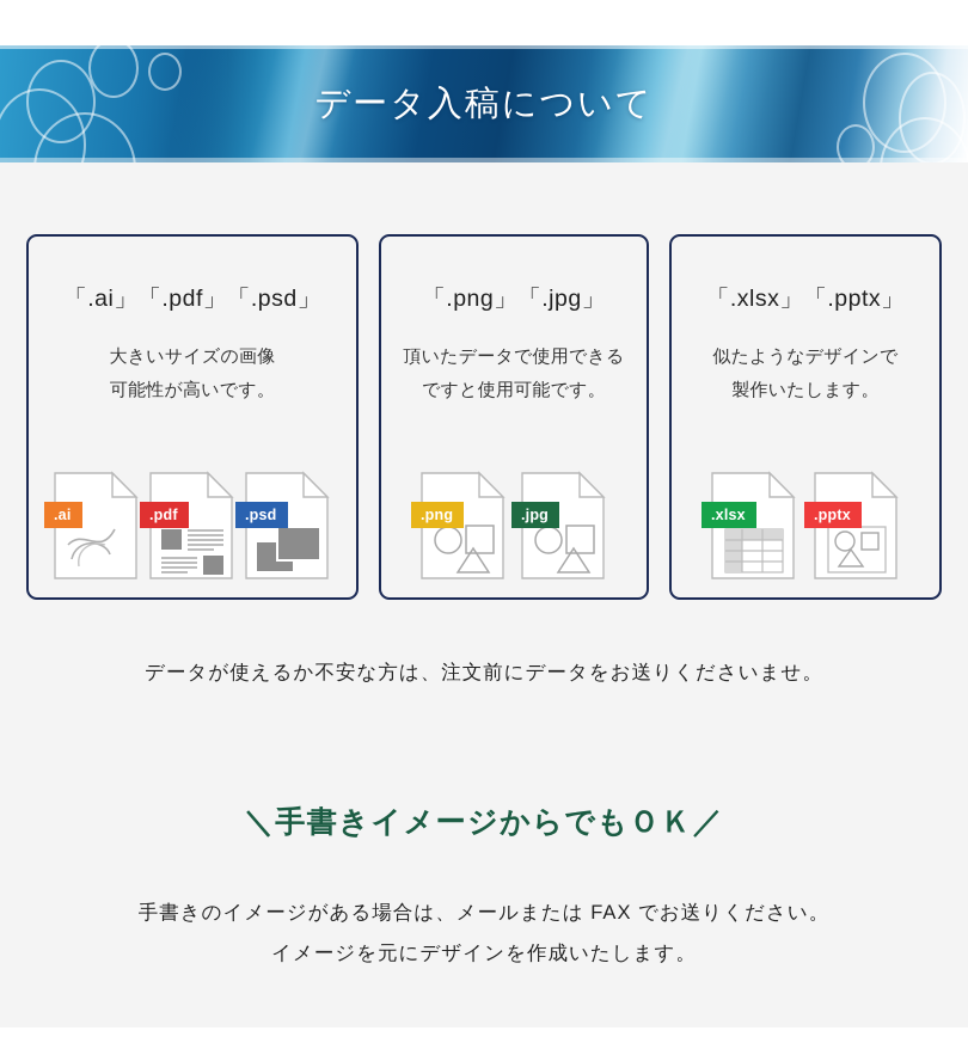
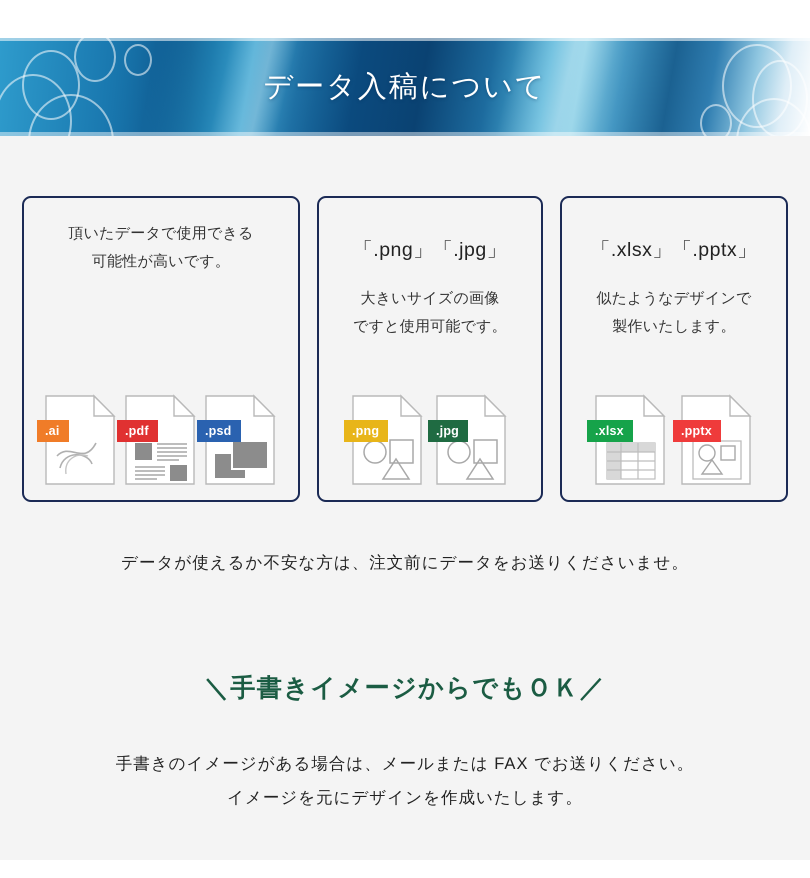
  データ入稿について
- 「.ai」「.pdf」「.psd」
- 大きいサイズの画像
+ 頂いたデータで使用できる
  可能性が高いです。
  .ai
  .pdf
  .psd
  「.png」「.jpg」
- 頂いたデータで使用できる
+ 大きいサイズの画像
  ですと使用可能です。
  .png
  .jpg
  「.xlsx」「.pptx」
  似たようなデザインで
  製作いたします。
  .xlsx
  .pptx
  データが使えるか不安な方は、注文前にデータをお送りくださいませ。
  ＼手書きイメージからでもＯＫ／
  手書きのイメージがある場合は、メールまたは FAX でお送りください。
  イメージを元にデザインを作成いたします。
